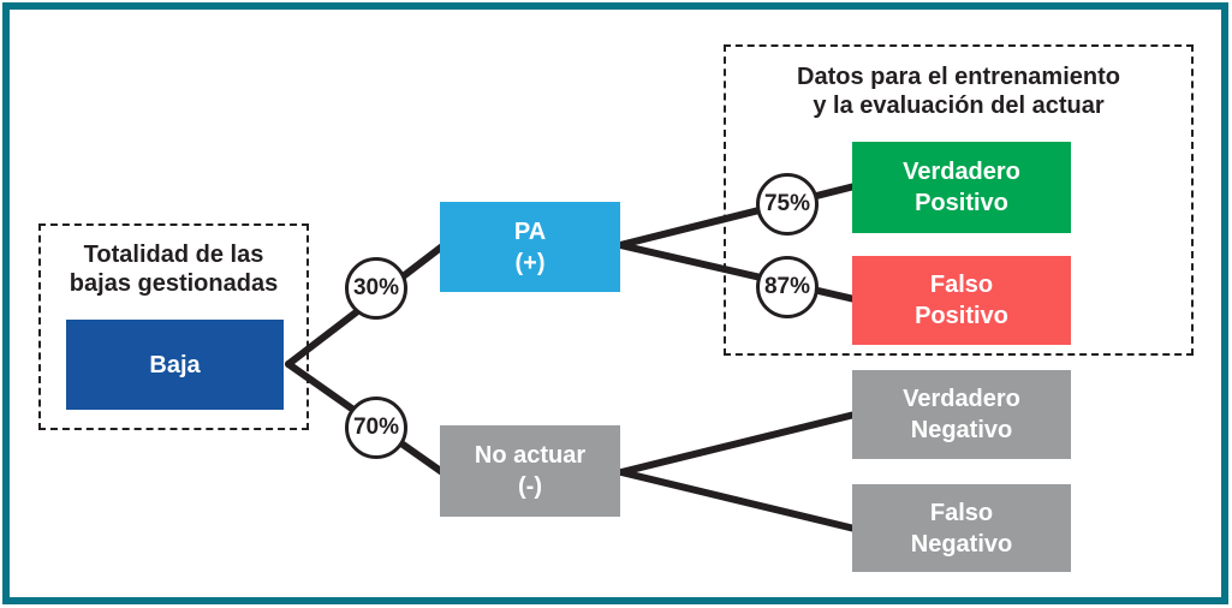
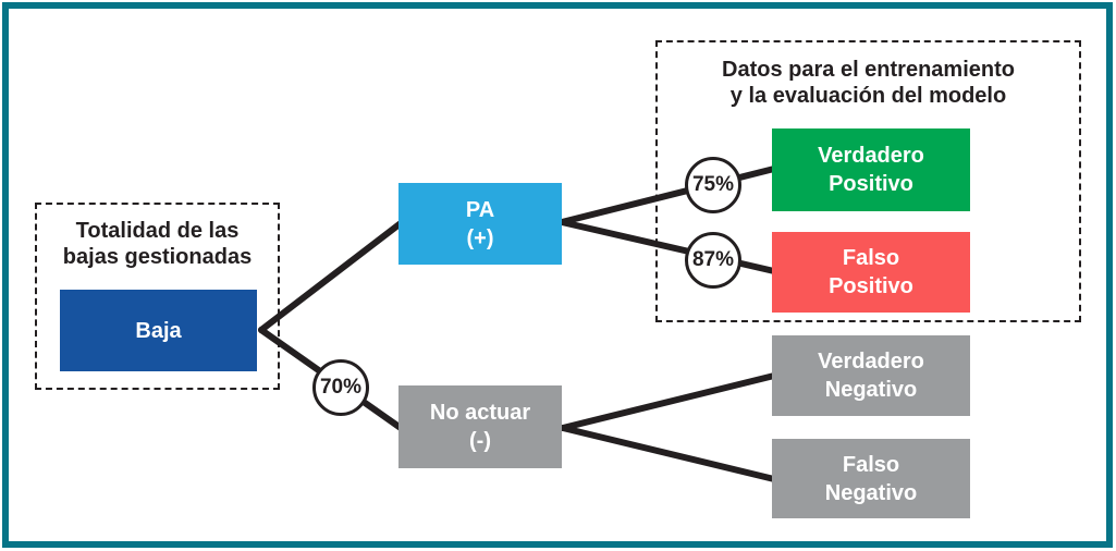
  Totalidad de las
  bajas gestionadas
  Datos para el entrenamiento
- y la evaluación del actuar
+ y la evaluación del modelo
  Baja
  PA
  (+)
  No actuar
  (-)
  Verdadero
  Positivo
  Falso
  Positivo
  Verdadero
  Negativo
  Falso
  Negativo
- 30%
  70%
  75%
  87%
